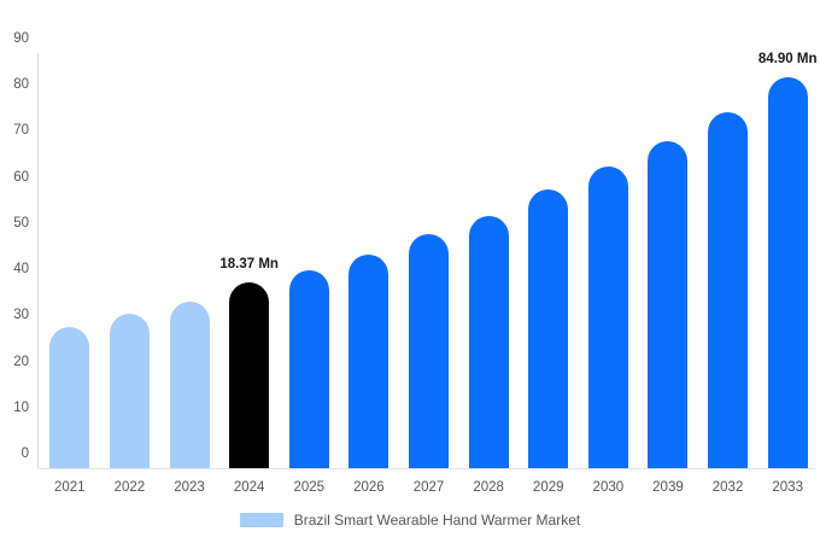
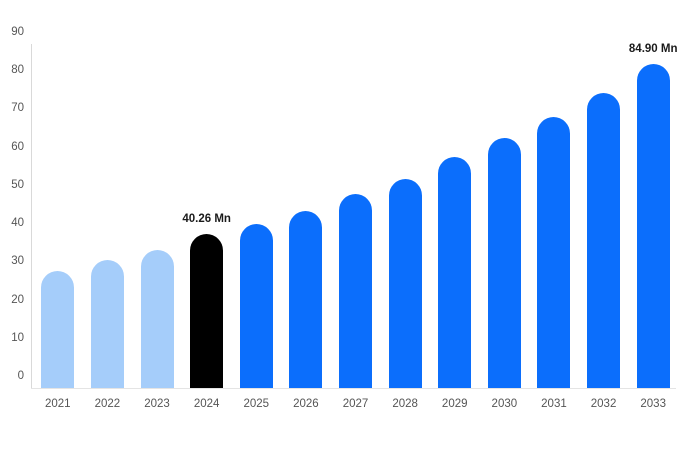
  0
  10
  20
  30
  40
  50
  60
  70
  80
  90
  2021
  2022
  2023
- 18.37 Mn
+ 40.26 Mn
  2024
  2025
  2026
  2027
  2028
  2029
  2030
- 2039
+ 2031
  2032
  84.90 Mn
  2033
- Brazil Smart Wearable Hand Warmer Market
